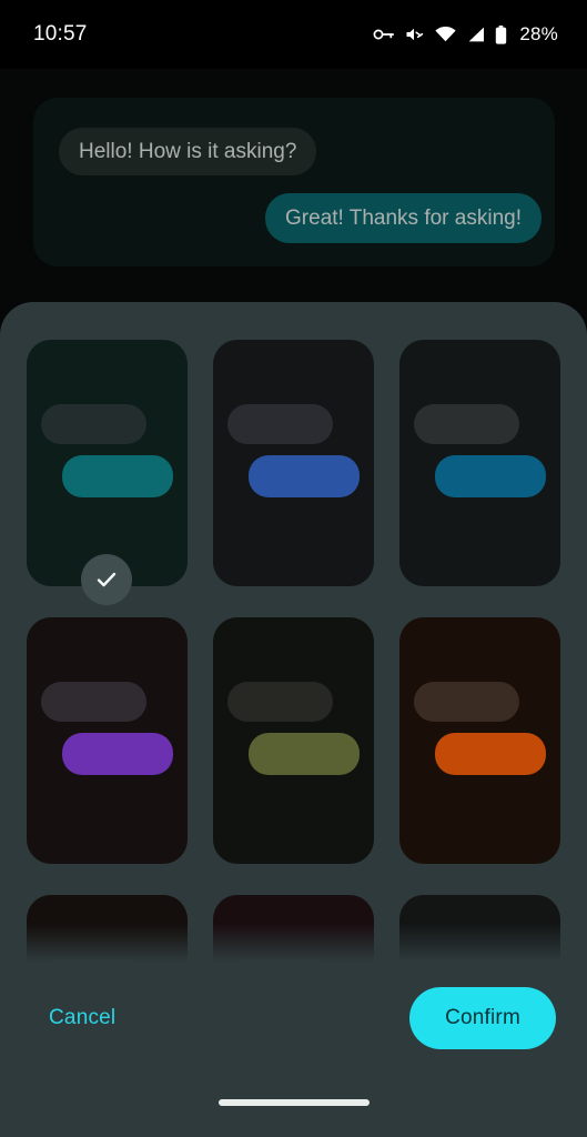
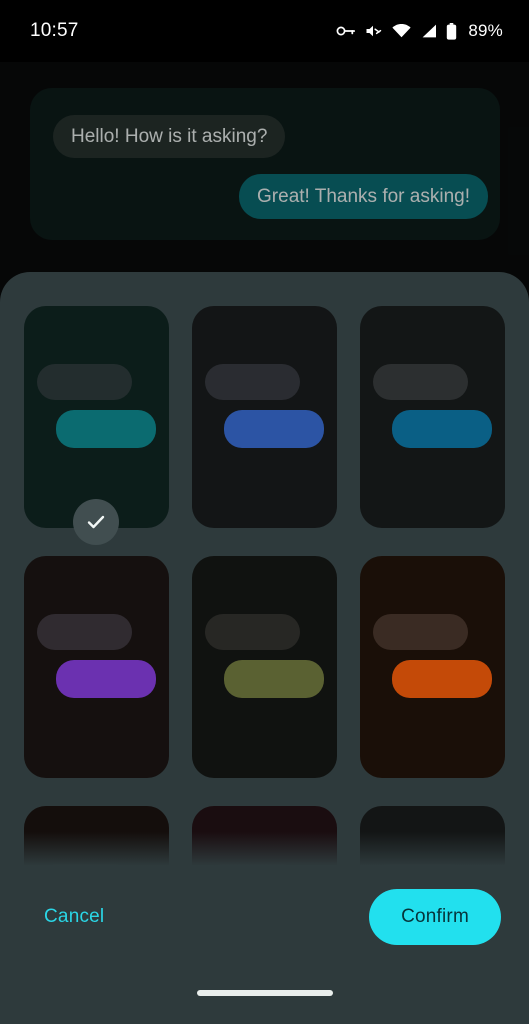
  10:57
- 28%
+ 89%
  Hello! How is it asking?
  Great! Thanks for asking!
  Cancel
  Confirm
